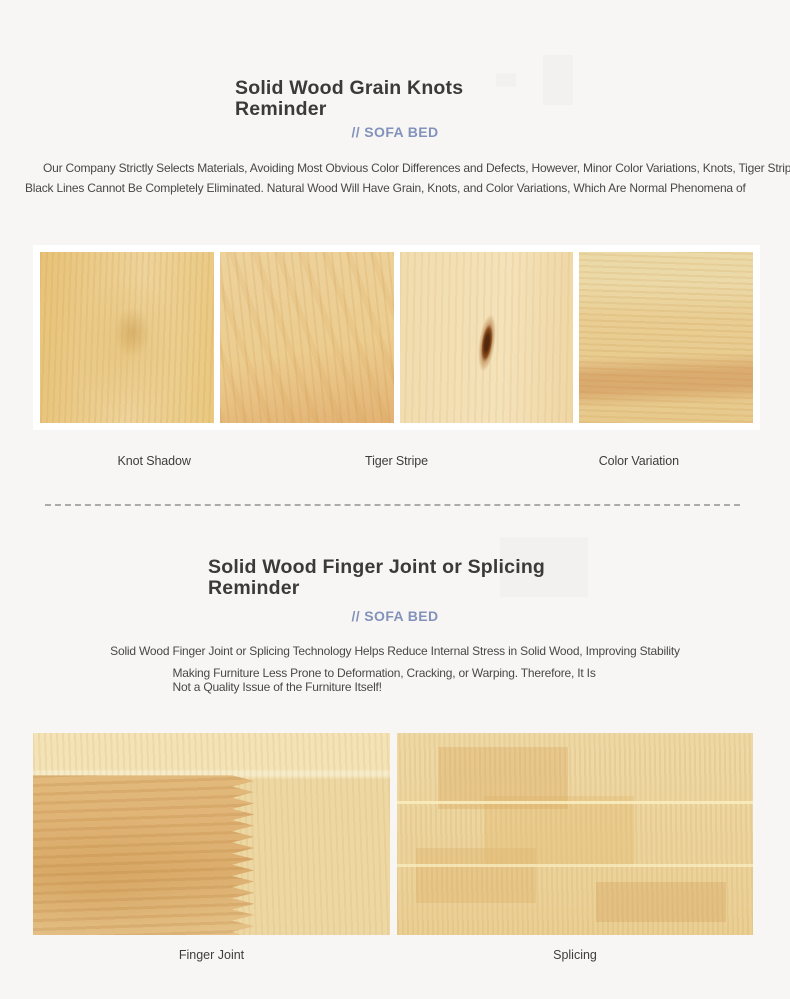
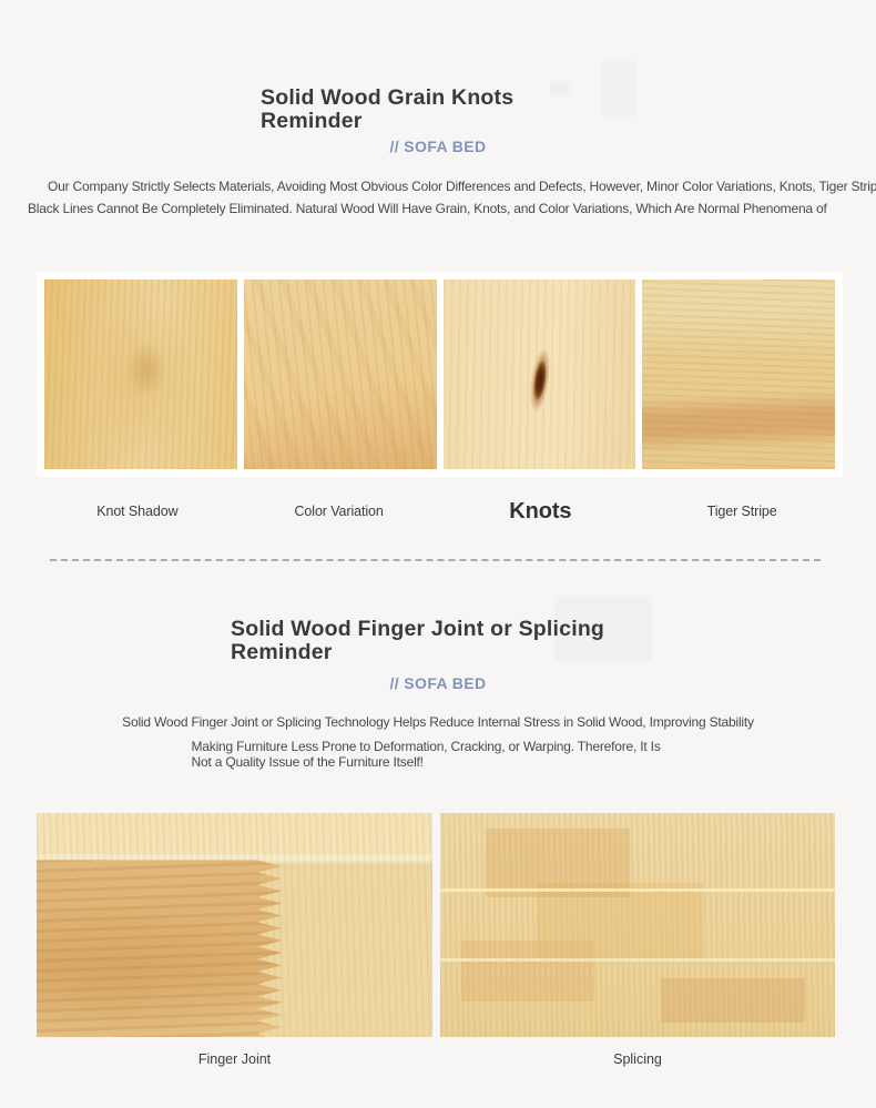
  Solid Wood Grain Knots
  Reminder
  // SOFA BED
  Our Company Strictly Selects Materials, Avoiding Most Obvious Color Differences and Defects, However, Minor Color Variations, Knots, Tiger Strip
  Black Lines Cannot Be Completely Eliminated. Natural Wood Will Have Grain, Knots, and Color Variations, Which Are Normal Phenomena of
  Knot Shadow
- Tiger Stripe
+ Color Variation
+ Knots
- Color Variation
+ Tiger Stripe
  Solid Wood Finger Joint or Splicing
  Reminder
  // SOFA BED
  Solid Wood Finger Joint or Splicing Technology Helps Reduce Internal Stress in Solid Wood, Improving Stability
  Making Furniture Less Prone to Deformation, Cracking, or Warping. Therefore, It Is
  Not a Quality Issue of the Furniture Itself!
  Finger Joint
  Splicing
